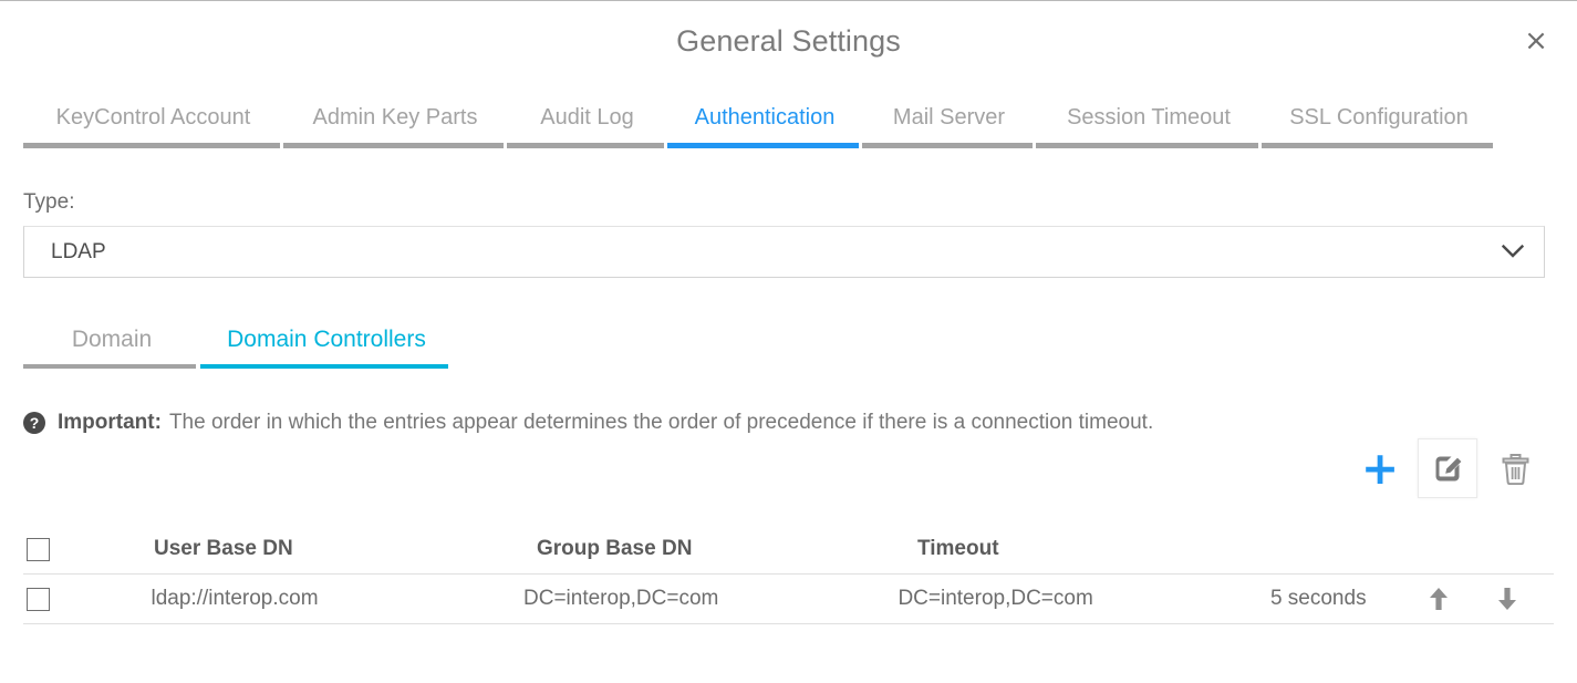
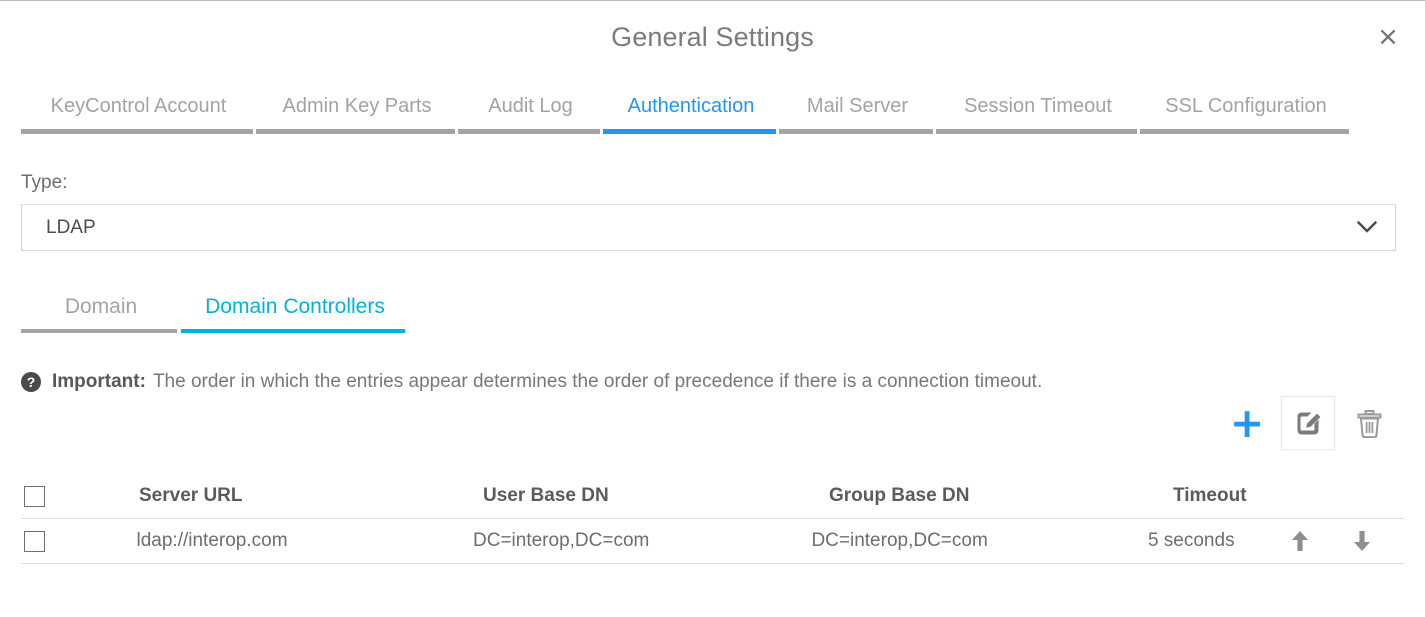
  General Settings
  ×
  KeyControl Account
  Admin Key Parts
  Audit Log
  Authentication
  Mail Server
  Session Timeout
  SSL Configuration
  Type:
  LDAP
  Domain
  Domain Controllers
  ?
  Important:
  The order in which the entries appear determines the order of precedence if there is a connection timeout.
  +
+ Server URL
  User Base DN
  Group Base DN
  Timeout
  ldap://interop.com
  DC=interop,DC=com
  DC=interop,DC=com
  5 seconds
